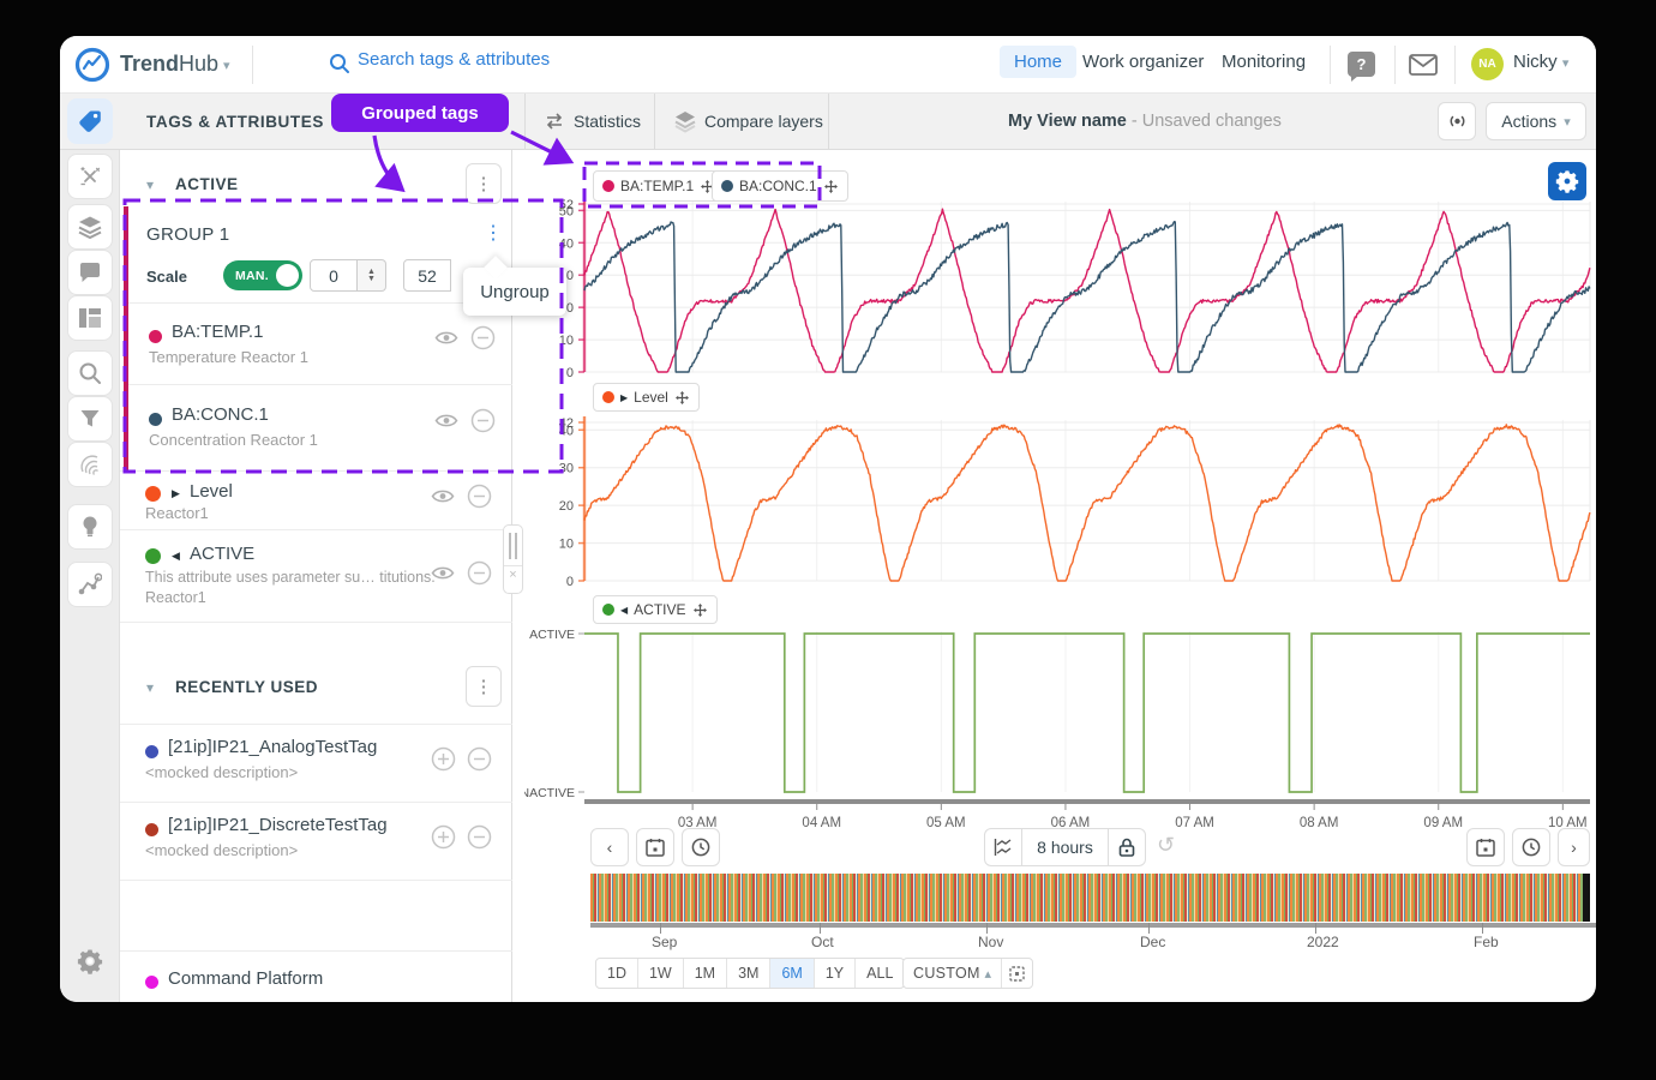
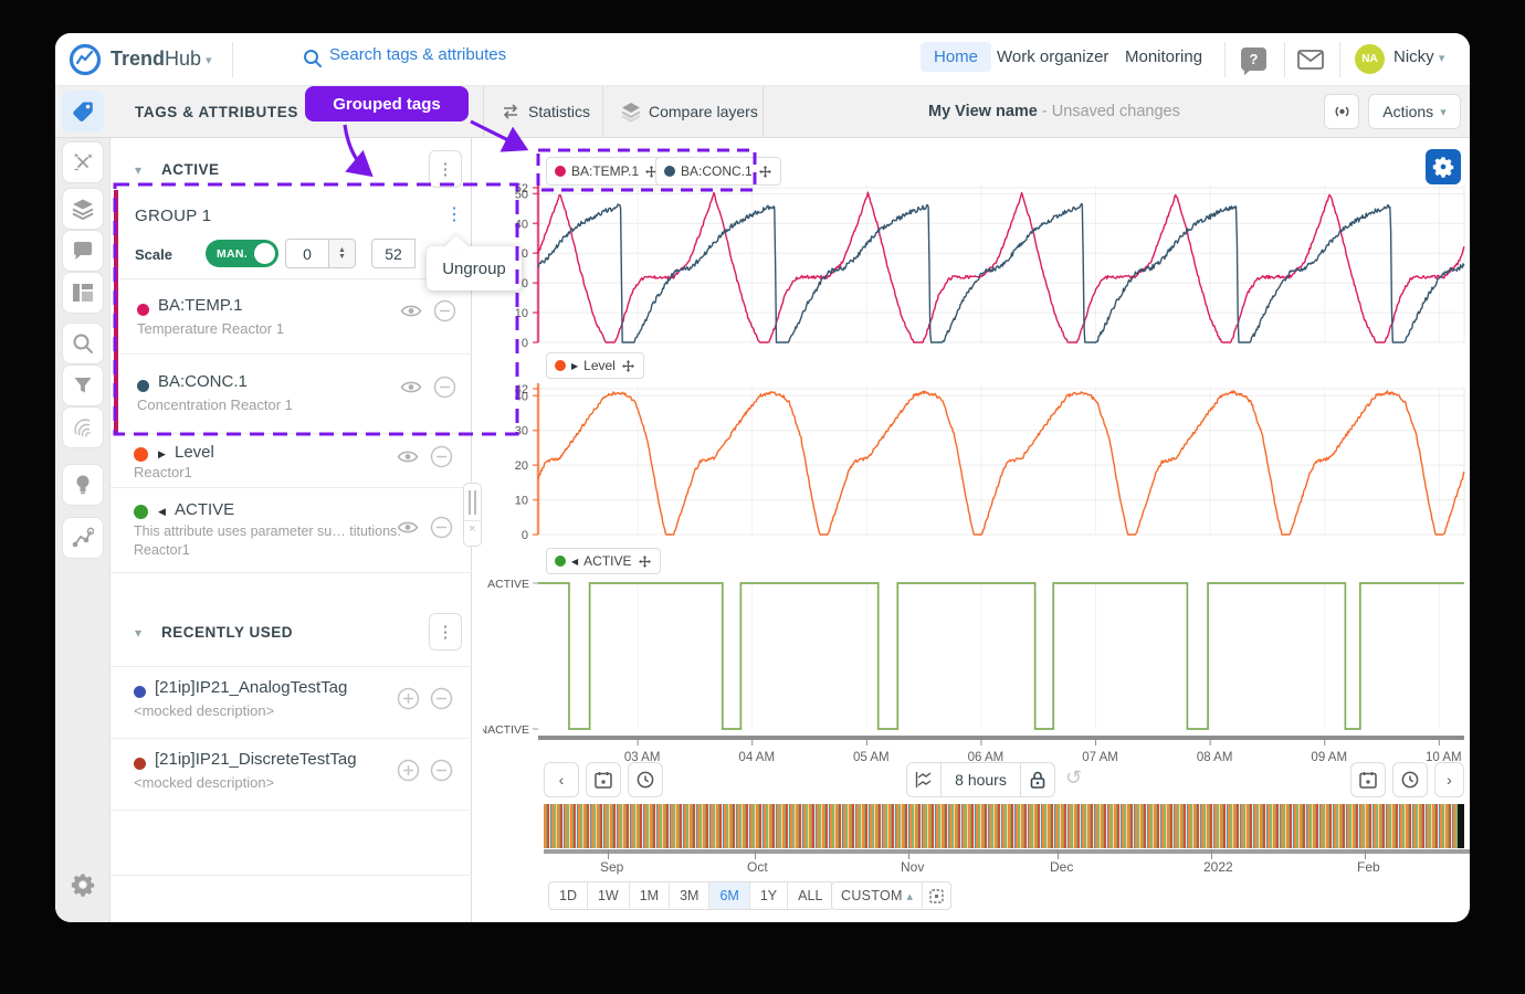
  TrendHub
  ▾
  Search tags & attributes
  Home
  Work organizer
  Monitoring
  ?
  NA
  Nicky ▾
  TAGS & ATTRIBUTES
  Statistics
  Compare layers
  My View name - Unsaved changes
  Actions
  ▾
  ▾
  ACTIVE
  ⋮
  GROUP 1
  ⋮
  Scale
  MAN.
  0
  52
  BA:TEMP.1
  Temperature Reactor 1
  BA:CONC.1
  Concentration Reactor 1
  ▶
  Level
  Reactor1
  ◀
  ACTIVE
  This attribute uses parameter su… titutions.
  Reactor1
  ▾
  RECENTLY USED
  ⋮
  [21ip]IP21_AnalogTestTag
  <mocked description>
  [21ip]IP21_DiscreteTestTag
  <mocked description>
- Command Platform
  ×
  BA:TEMP.1
  BA:CONC.1
  ▶
  Level
  ◀
  ACTIVE
  50
  10
  0
  30
  20
  10
  0
  ACTIVE
  NACTIVE
  03 AM
  04 AM
  05 AM
  06 AM
  07 AM
  08 AM
  09 AM
  10 AM
  ‹
  8 hours
  ↺
  ›
  Sep
  Oct
  Nov
  Dec
  2022
  Feb
  1D
  1W
  1M
  3M
  6M
  1Y
  ALL
  CUSTOM ▴
  Ungroup
  Grouped tags
